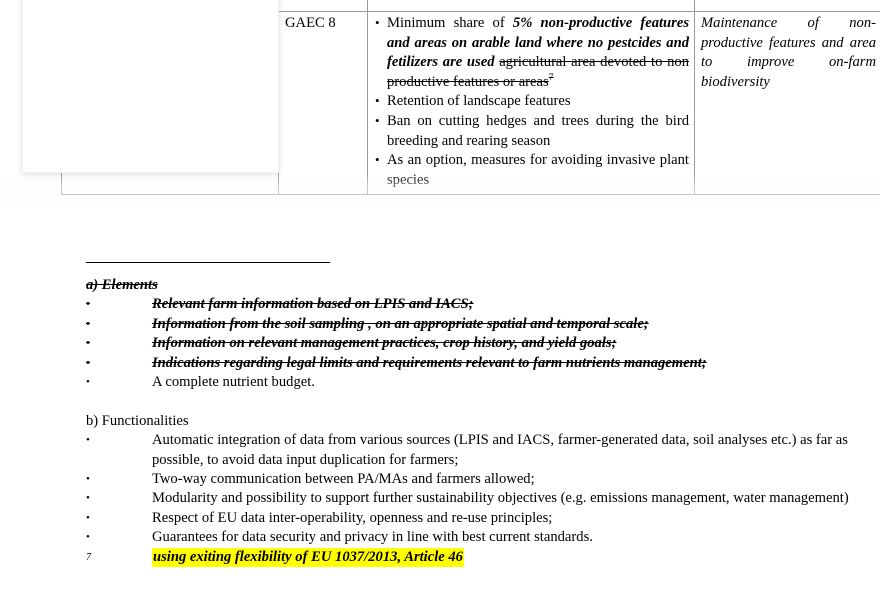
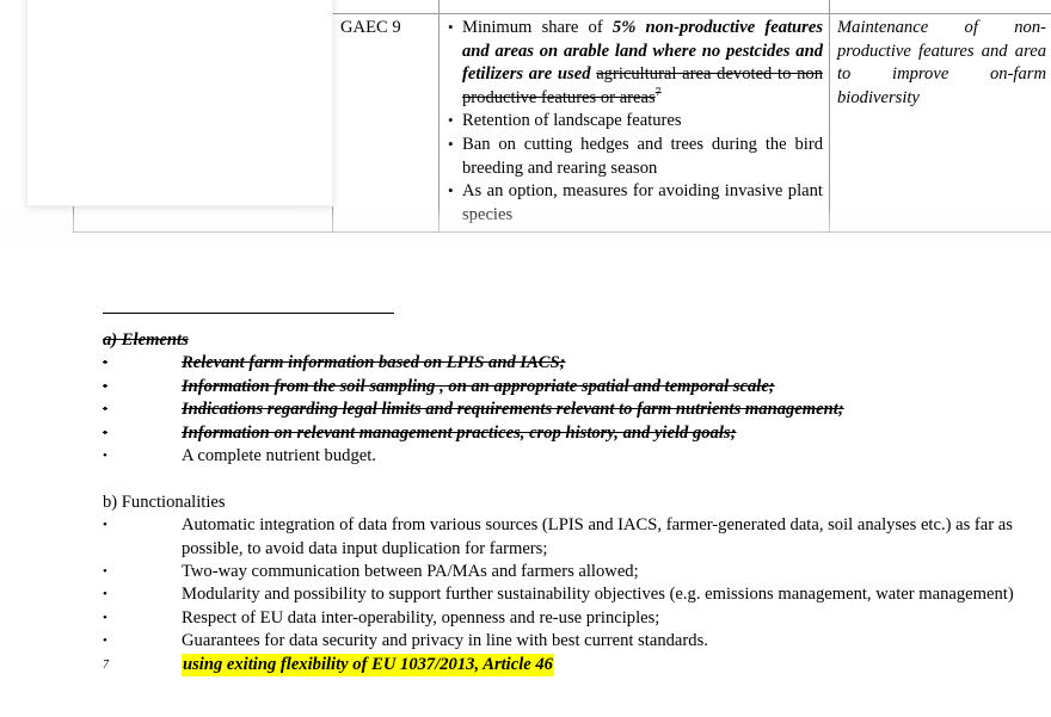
- 	GAEC 8	Minimum share of 5% non-productive features and areas on arable land where no pestcides and fetilizers are used agricultural area devoted to non productive features or areas7 Retention of landscape features Ban on cutting hedges and trees during the bird breeding and rearing season As an option, measures for avoiding invasive plant	Maintenance of non-productive features and area to improve on-farm biodiversity
+ 	GAEC 9	Minimum share of 5% non-productive features and areas on arable land where no pestcides and fetilizers are used agricultural area devoted to non productive features or areas7 Retention of landscape features Ban on cutting hedges and trees during the bird breeding and rearing season As an option, measures for avoiding invasive plant	Maintenance of non-productive features and area to improve on-farm biodiversity
  a) Elements
  •
  Relevant farm information based on LPIS and IACS;
  •
  Information from the soil sampling , on an appropriate spatial and temporal scale;
  •
- Information on relevant management practices, crop history, and yield goals;
+ Indications regarding legal limits and requirements relevant to farm nutrients management;
  •
- Indications regarding legal limits and requirements relevant to farm nutrients management;
+ Information on relevant management practices, crop history, and yield goals;
  •
  A complete nutrient budget.
  b) Functionalities
  •
  Automatic integration of data from various sources (LPIS and IACS, farmer-generated data, soil analyses etc.) as far as possible, to avoid data input duplication for farmers;
  •
  Two-way communication between PA/MAs and farmers allowed;
  •
  Modularity and possibility to support further sustainability objectives (e.g. emissions management, water management)
  •
  Respect of EU data inter-operability, openness and re-use principles;
  •
  Guarantees for data security and privacy in line with best current standards.
  7
  using exiting flexibility of EU 1037/2013, Article 46
